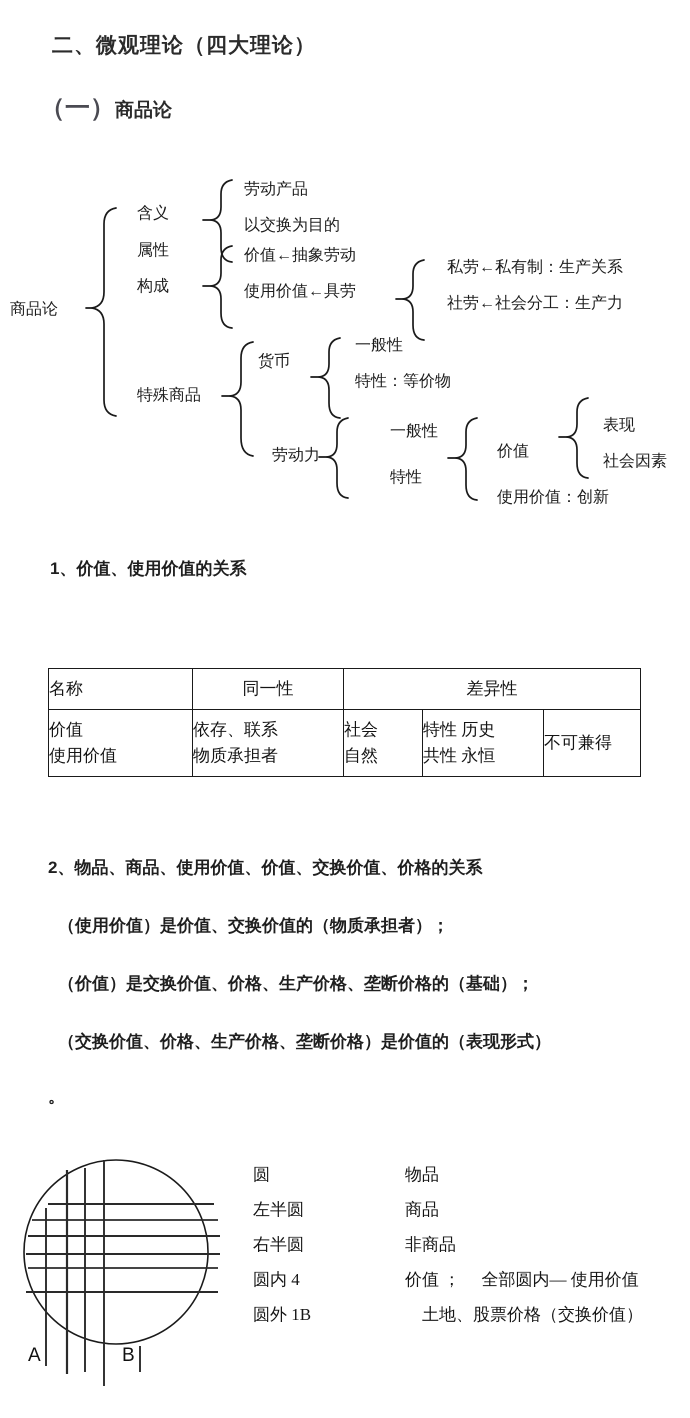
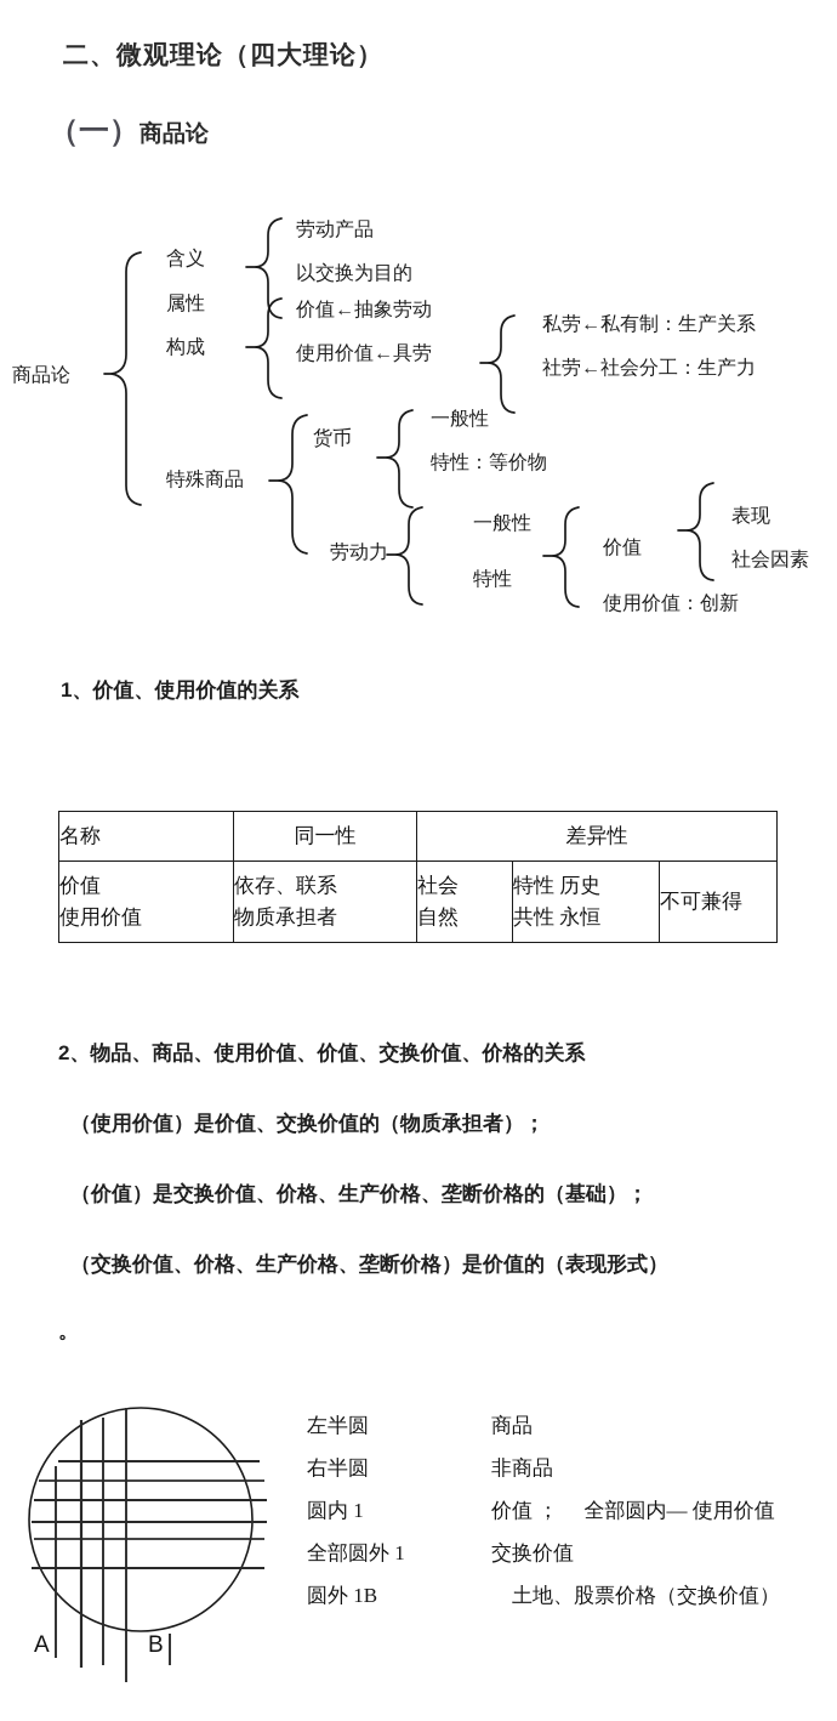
  二、微观理论（四大理论）
  （一）商品论
  商品论
  含义
  属性
  构成
  劳动产品
  以交换为目的
  价值←抽象劳动
  使用价值←具劳
  私劳←私有制：生产关系
  社劳←社会分工：生产力
  特殊商品
  货币
  一般性
  特性：等价物
  劳动力
  一般性
  特性
  价值
  表现
  社会因素
  使用价值：创新
  1、价值、使用价值的关系
  名称	同一性	差异性
  价值 使用价值	依存、联系 物质承担者	社会 自然	特性 历史 共性 永恒	不可兼得
  2、物品、商品、使用价值、价值、交换价值、价格的关系
  （使用价值）是价值、交换价值的（物质承担者）；
  （价值）是交换价值、价格、生产价格、垄断价格的（基础）；
  （交换价值、价格、生产价格、垄断价格）是价值的（表现形式）
  。
  A
  B
- 圆
- 物品
  左半圆
  商品
  右半圆
  非商品
- 圆内 4
+ 圆内 1
  价值 ； 全部圆内— 使用价值
+ 全部圆外 1
+ 交换价值
  圆外 1B
  土地、股票价格（交换价值）
